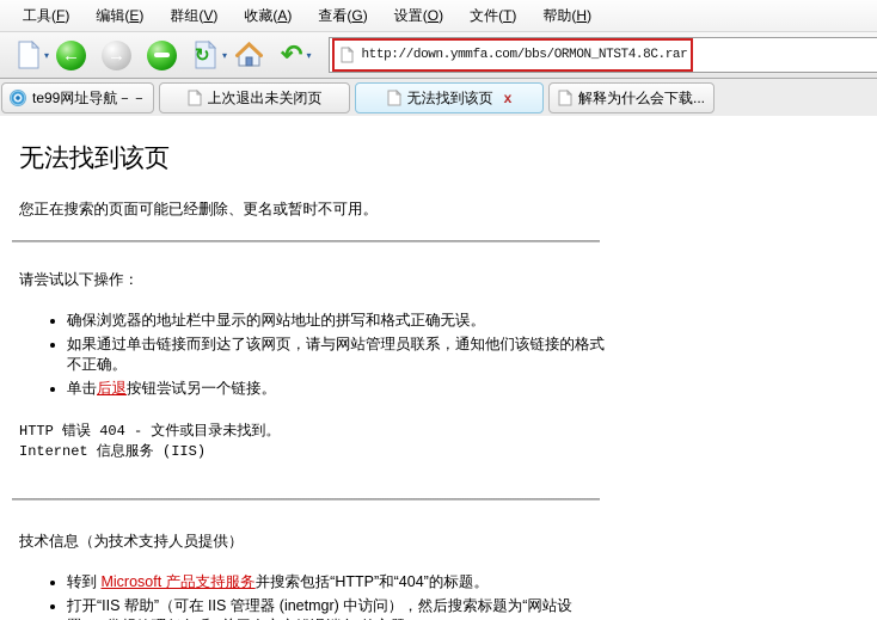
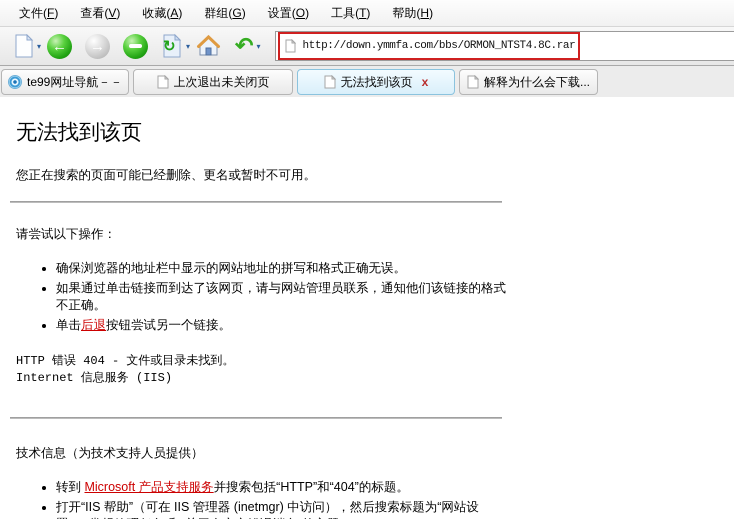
- 工具(F)
+ 文件(F)
- 编辑(E)
- 群组(V)
+ 查看(V)
  收藏(A)
- 查看(G)
+ 群组(G)
  设置(O)
- 文件(T)
+ 工具(T)
  帮助(H)
  ▾
  ←
  →
  ↻
  ▾
  ↶
  ▾
  http://down.ymmfa.com/bbs/ORMON_NTST4.8C.rar
  te99网址导航－－
  上次退出未关闭页
  无法找到该页
  x
  解释为什么会下载...
  无法找到该页
  您正在搜索的页面可能已经删除、更名或暂时不可用。
  请尝试以下操作：
  确保浏览器的地址栏中显示的网站地址的拼写和格式正确无误。
  如果通过单击链接而到达了该网页，请与网站管理员联系，通知他们该链接的格式不正确。
  单击后退按钮尝试另一个链接。
  HTTP 错误 404 - 文件或目录未找到。
  Internet 信息服务 (IIS)
  技术信息（为技术支持人员提供）
  转到 Microsoft 产品支持服务并搜索包括“HTTP”和“404”的标题。
